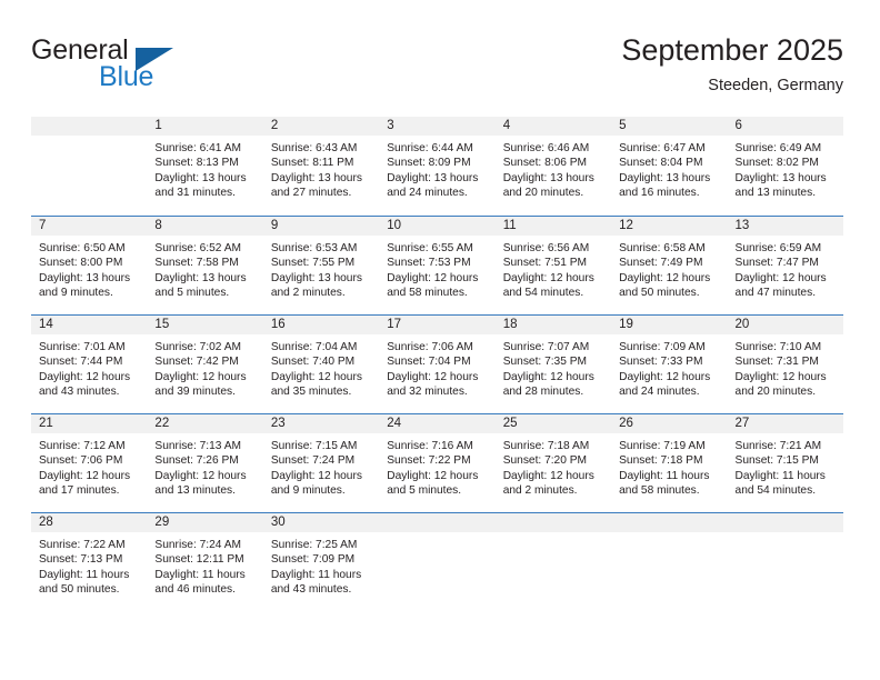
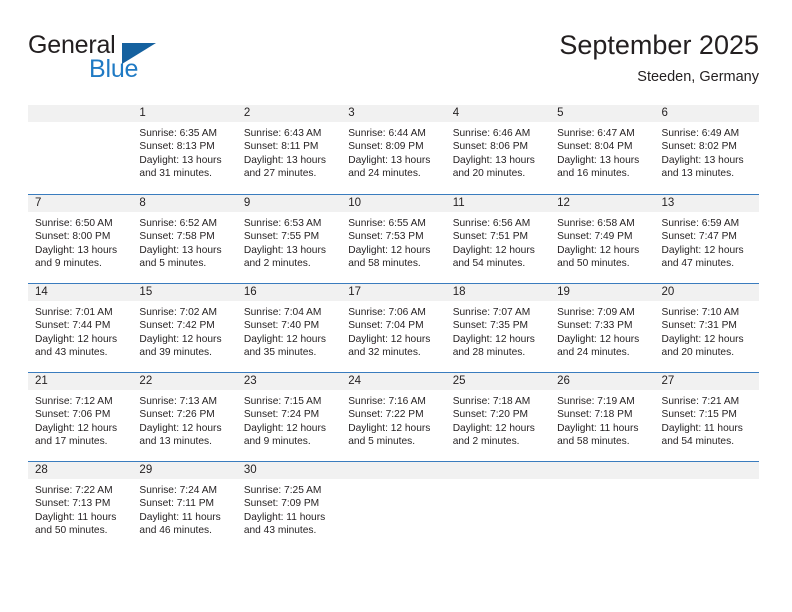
  General
  Blue
  September 2025
  Steeden, Germany
  1
- Sunrise: 6:41 AM
+ Sunrise: 6:35 AM
  Sunset: 8:13 PM
  Daylight: 13 hours
  and 31 minutes.
  2
  Sunrise: 6:43 AM
  Sunset: 8:11 PM
  Daylight: 13 hours
  and 27 minutes.
  3
  Sunrise: 6:44 AM
  Sunset: 8:09 PM
  Daylight: 13 hours
  and 24 minutes.
  4
  Sunrise: 6:46 AM
  Sunset: 8:06 PM
  Daylight: 13 hours
  and 20 minutes.
  5
  Sunrise: 6:47 AM
  Sunset: 8:04 PM
  Daylight: 13 hours
  and 16 minutes.
  6
  Sunrise: 6:49 AM
  Sunset: 8:02 PM
  Daylight: 13 hours
  and 13 minutes.
  7
  Sunrise: 6:50 AM
  Sunset: 8:00 PM
  Daylight: 13 hours
  and 9 minutes.
  8
  Sunrise: 6:52 AM
  Sunset: 7:58 PM
  Daylight: 13 hours
  and 5 minutes.
  9
  Sunrise: 6:53 AM
  Sunset: 7:55 PM
  Daylight: 13 hours
  and 2 minutes.
  10
  Sunrise: 6:55 AM
  Sunset: 7:53 PM
  Daylight: 12 hours
  and 58 minutes.
  11
  Sunrise: 6:56 AM
  Sunset: 7:51 PM
  Daylight: 12 hours
  and 54 minutes.
  12
  Sunrise: 6:58 AM
  Sunset: 7:49 PM
  Daylight: 12 hours
  and 50 minutes.
  13
  Sunrise: 6:59 AM
  Sunset: 7:47 PM
  Daylight: 12 hours
  and 47 minutes.
  14
  Sunrise: 7:01 AM
  Sunset: 7:44 PM
  Daylight: 12 hours
  and 43 minutes.
  15
  Sunrise: 7:02 AM
  Sunset: 7:42 PM
  Daylight: 12 hours
  and 39 minutes.
  16
  Sunrise: 7:04 AM
  Sunset: 7:40 PM
  Daylight: 12 hours
  and 35 minutes.
  17
  Sunrise: 7:06 AM
  Sunset: 7:04 PM
  Daylight: 12 hours
  and 32 minutes.
  18
  Sunrise: 7:07 AM
  Sunset: 7:35 PM
  Daylight: 12 hours
  and 28 minutes.
  19
  Sunrise: 7:09 AM
  Sunset: 7:33 PM
  Daylight: 12 hours
  and 24 minutes.
  20
  Sunrise: 7:10 AM
  Sunset: 7:31 PM
  Daylight: 12 hours
  and 20 minutes.
  21
  Sunrise: 7:12 AM
  Sunset: 7:06 PM
  Daylight: 12 hours
  and 17 minutes.
  22
  Sunrise: 7:13 AM
  Sunset: 7:26 PM
  Daylight: 12 hours
  and 13 minutes.
  23
  Sunrise: 7:15 AM
  Sunset: 7:24 PM
  Daylight: 12 hours
  and 9 minutes.
  24
  Sunrise: 7:16 AM
  Sunset: 7:22 PM
  Daylight: 12 hours
  and 5 minutes.
  25
  Sunrise: 7:18 AM
  Sunset: 7:20 PM
  Daylight: 12 hours
  and 2 minutes.
  26
  Sunrise: 7:19 AM
  Sunset: 7:18 PM
  Daylight: 11 hours
  and 58 minutes.
  27
  Sunrise: 7:21 AM
  Sunset: 7:15 PM
  Daylight: 11 hours
  and 54 minutes.
  28
  Sunrise: 7:22 AM
  Sunset: 7:13 PM
  Daylight: 11 hours
  and 50 minutes.
  29
  Sunrise: 7:24 AM
- Sunset: 12:11 PM
+ Sunset: 7:11 PM
  Daylight: 11 hours
  and 46 minutes.
  30
  Sunrise: 7:25 AM
  Sunset: 7:09 PM
  Daylight: 11 hours
  and 43 minutes.
